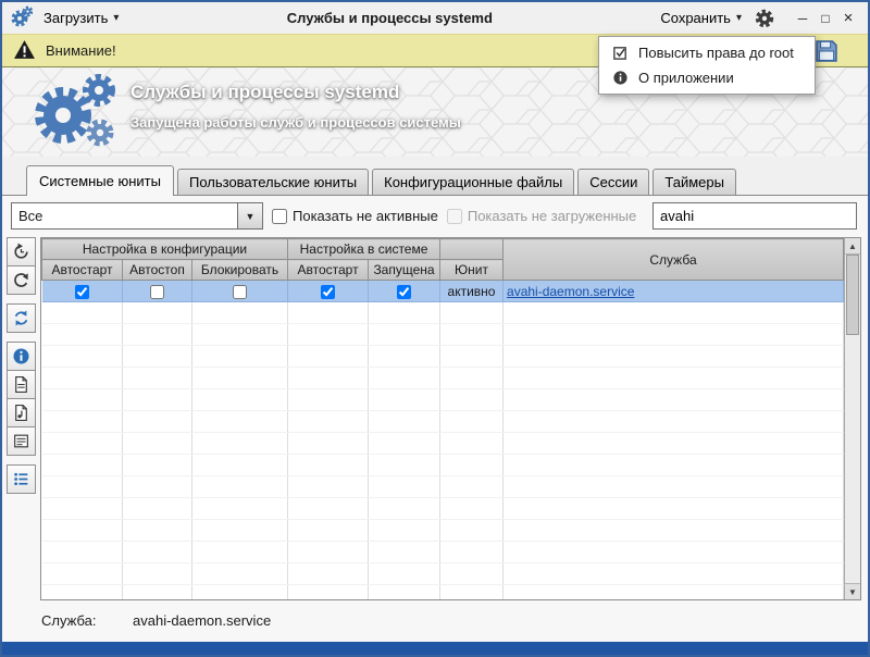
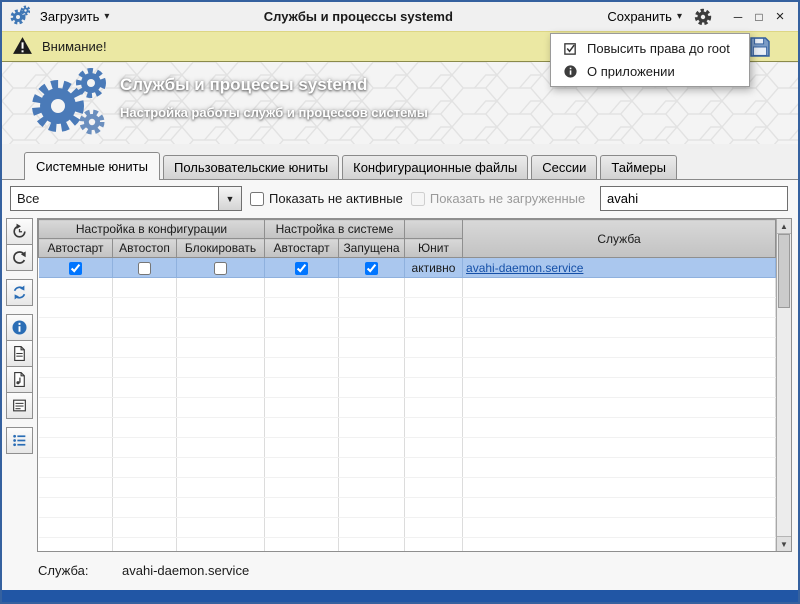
  Загрузить
  ▾
  Службы и процессы systemd
  Сохранить
  ▾
  ─
  □
  ×
  Внимание!
  Службы и процессы systemd
- Запущена работы служб и процессов системы
+ Настройка работы служб и процессов системы
  Системные юниты
  Пользовательские юниты
  Конфигурационные файлы
  Сессии
  Таймеры
  Все
  ▼
  Показать не активные
  Показать не загруженные
  avahi
  Настройка в конфигурации	Настройка в системе		Служба
  Автостарт	Автостоп	Блокировать	Автостарт	Запущена	Юнит
  					активно	avahi-daemon.service
  ▲
  ▼
  Служба:
  avahi-daemon.service
  Повысить права до root
  О приложении
